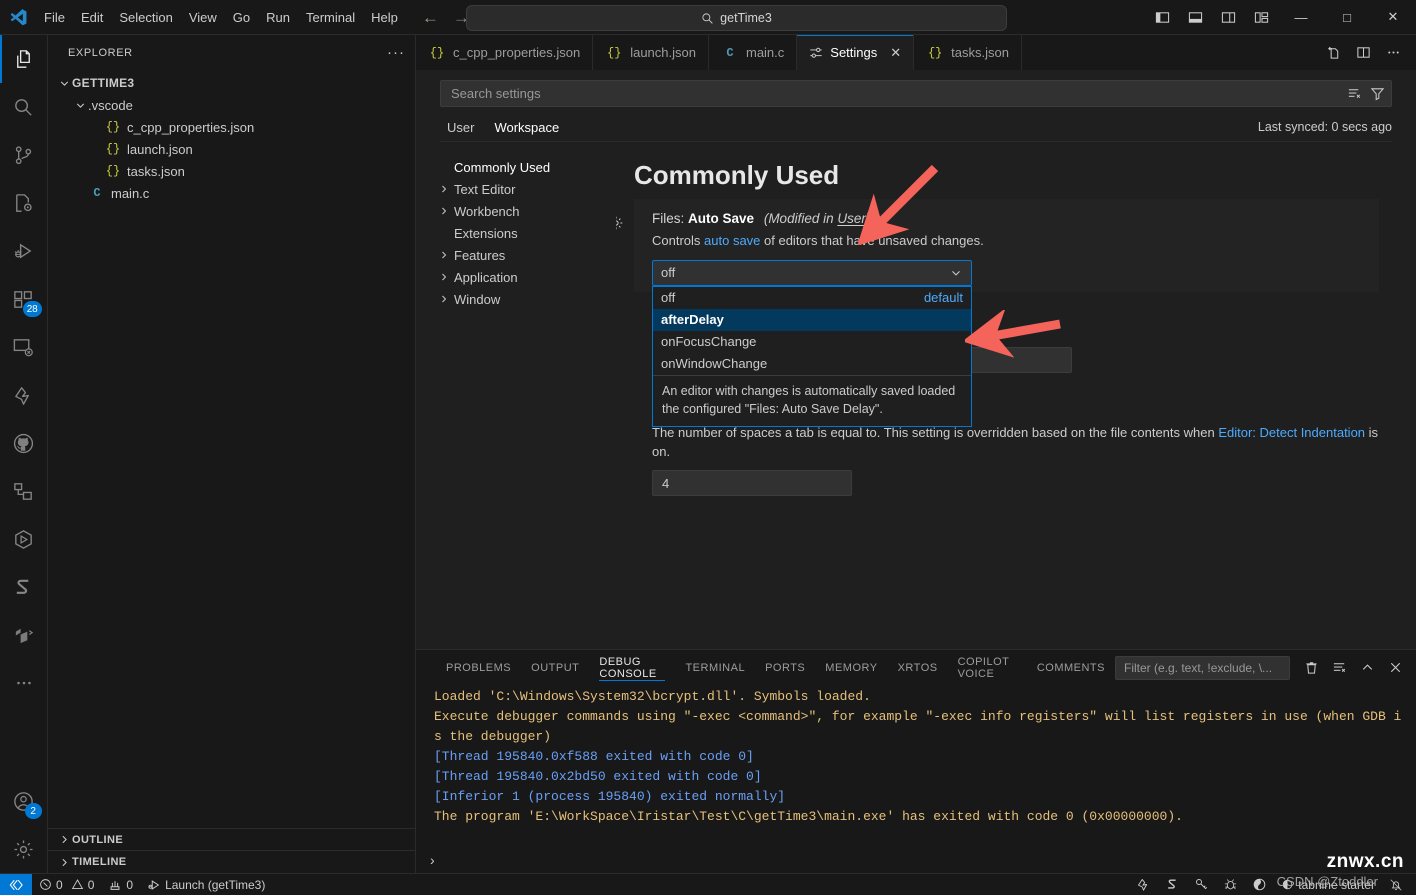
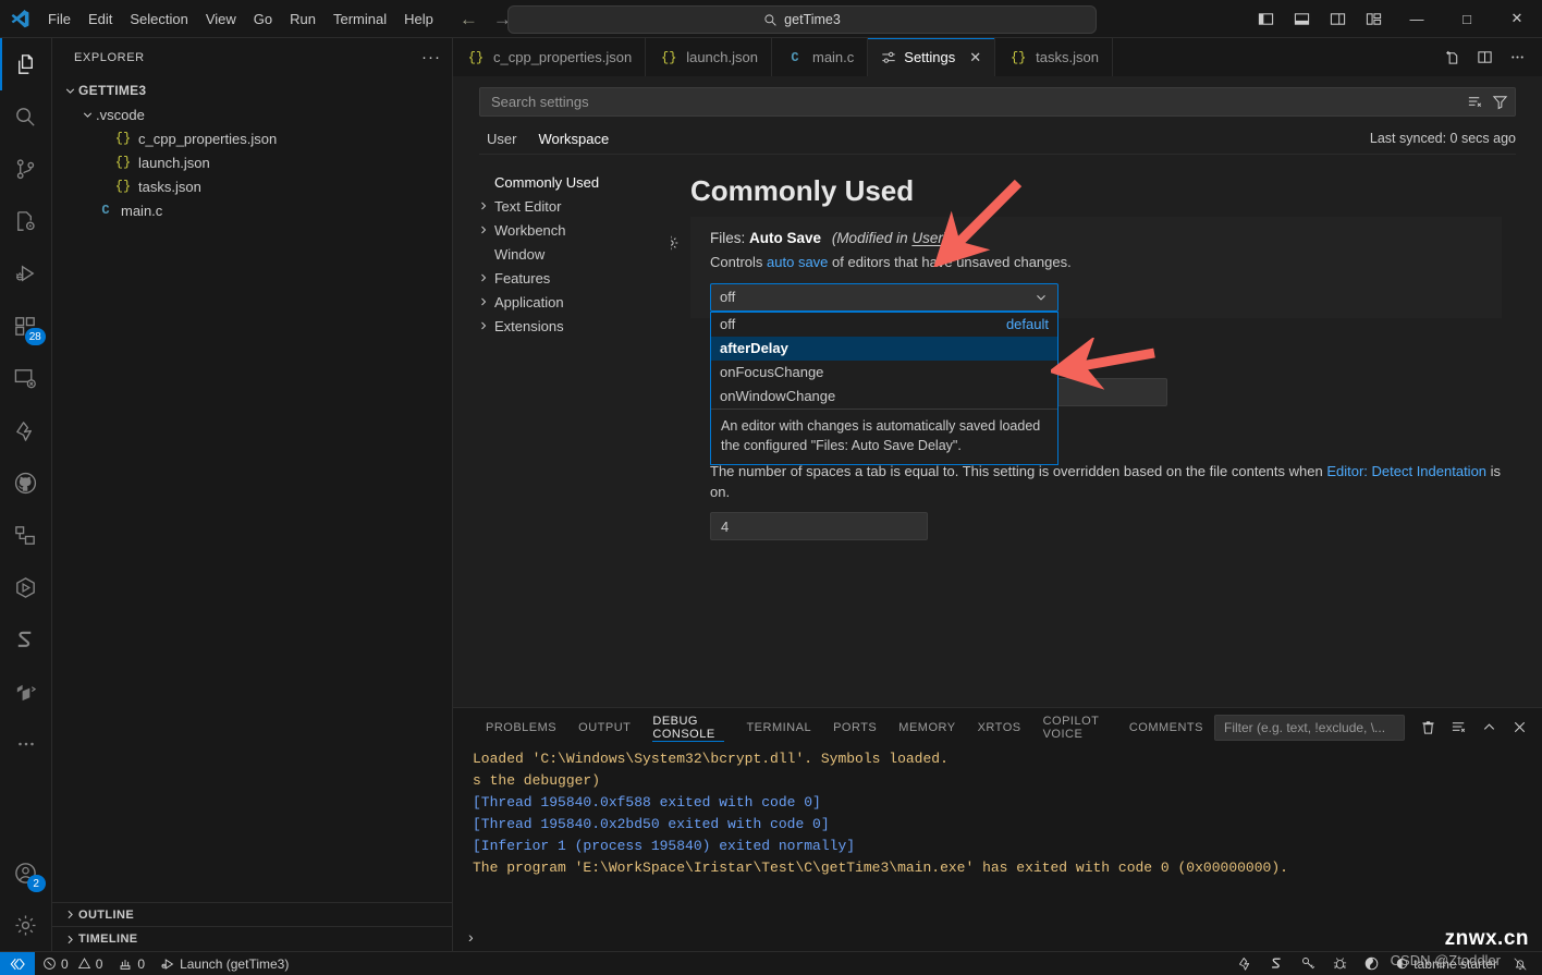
  File
  Edit
  Selection
  View
  Go
  Run
  Terminal
  Help
  ←
  →
  getTime3
  —
  □
  ✕
  28
  2
  EXPLORER
  ···
  GETTIME3
  .vscode
  {}
  c_cpp_properties.json
  {}
  launch.json
  {}
  tasks.json
  C
  main.c
  OUTLINE
  TIMELINE
  {}
  c_cpp_properties.json
  {}
  launch.json
  C
  main.c
  Settings
  ✕
  {}
  tasks.json
  Search settings
  User
  Workspace
  Last synced: 0 secs ago
  Commonly Used
  Text Editor
  Workbench
- Extensions
+ Window
  Features
  Application
- Window
+ Extensions
  Commonly Used
  Files: Auto Save (Modified in User)
  Controls auto save of editors that have unsaved changes.
  off
  off
  default
  afterDelay
  onFocusChange
  onWindowChange
  An editor with changes is automatically saved loaded the configured "Files: Auto Save Delay".
  The number of spaces a tab is equal to. This setting is overridden based on the file contents when Editor: Detect Indentation is on.
  4
  PROBLEMS
  OUTPUT
  DEBUG CONSOLE
  TERMINAL
  PORTS
  MEMORY
  XRTOS
  COPILOT VOICE
  COMMENTS
  Filter (e.g. text, !exclude, \...
  Loaded 'C:\Windows\System32\bcrypt.dll'. Symbols loaded.
- Execute debugger commands using "-exec <command>", for example "-exec info registers" will list registers in use (when GDB i
  s the debugger)
  [Thread 195840.0xf588 exited with code 0]
  [Thread 195840.0x2bd50 exited with code 0]
  [Inferior 1 (process 195840) exited normally]
  The program 'E:\WorkSpace\Iristar\Test\C\getTime3\main.exe' has exited with code 0 (0x00000000).
  ›
  0
  0
  0
  Launch (getTime3)
  tabnine starter
  znwx.cn
  CSDN @Ztoddler
